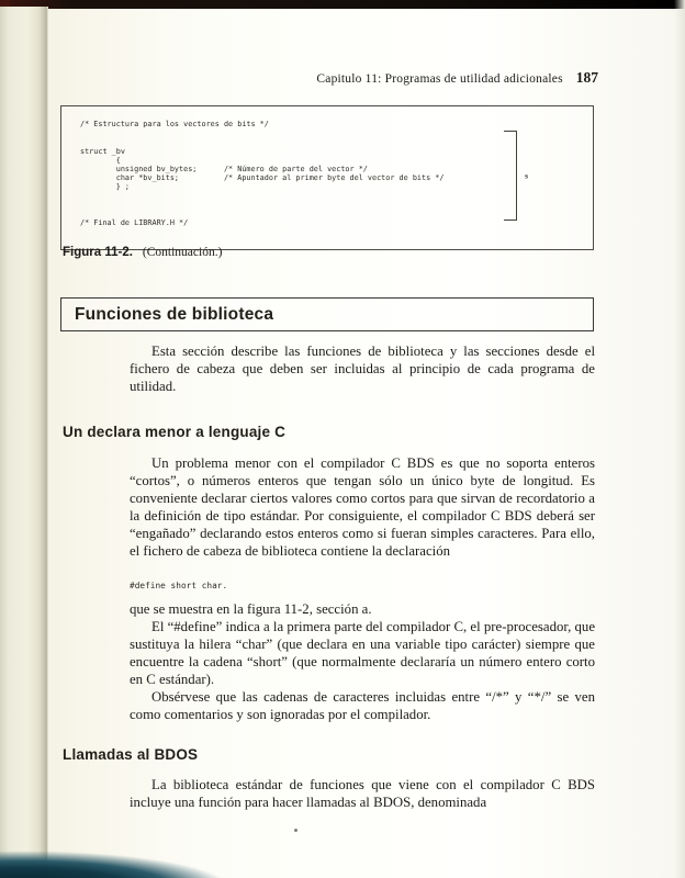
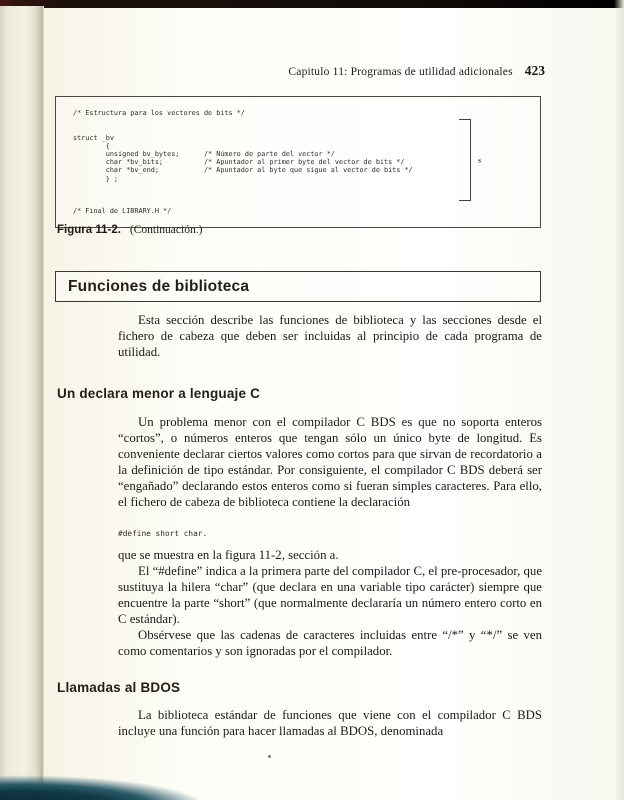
  Capitulo 11: Programas de utilidad adicionales
- 187
+ 423
  /* Estructura para los vectores de bits */
  struct _bv
  {
  unsigned bv_bytes; /* Número de parte del vector */
  char *bv_bits; /* Apuntador al primer byte del vector de bits */
+ char *bv_end; /* Apuntador al byte que sigue al vector de bits */
  } ;
  /* Final de LIBRARY.H */
  s
  Figura 11-2. (Continuación.)
  Funciones de biblioteca
  Esta sección describe las funciones de biblioteca y las secciones desde el fichero de cabeza que deben ser incluidas al principio de cada programa de utilidad.
  Un declara menor a lenguaje C
  Un problema menor con el compilador C BDS es que no soporta enteros “cortos”, o números enteros que tengan sólo un único byte de longitud. Es conveniente declarar ciertos valores como cortos para que sirvan de recordatorio a la definición de tipo estándar. Por consiguiente, el compilador C BDS deberá ser “engañado” declarando estos enteros como si fueran simples caracteres. Para ello, el fichero de cabeza de biblioteca contiene la declaración
  #define short char.
  que se muestra en la figura 11-2, sección a.
- El “#define” indica a la primera parte del compilador C, el pre-procesador, que sustituya la hilera “char” (que declara en una variable tipo carácter) siempre que encuentre la cadena “short” (que normalmente declararía un número entero corto en C estándar).
+ El “#define” indica a la primera parte del compilador C, el pre-procesador, que sustituya la hilera “char” (que declara en una variable tipo carácter) siempre que encuentre la parte “short” (que normalmente declararía un número entero corto en C estándar).
  Obsérvese que las cadenas de caracteres incluidas entre “/*” y “*/” se ven como comentarios y son ignoradas por el compilador.
  Llamadas al BDOS
  La biblioteca estándar de funciones que viene con el compilador C BDS incluye una función para hacer llamadas al BDOS, denominada
